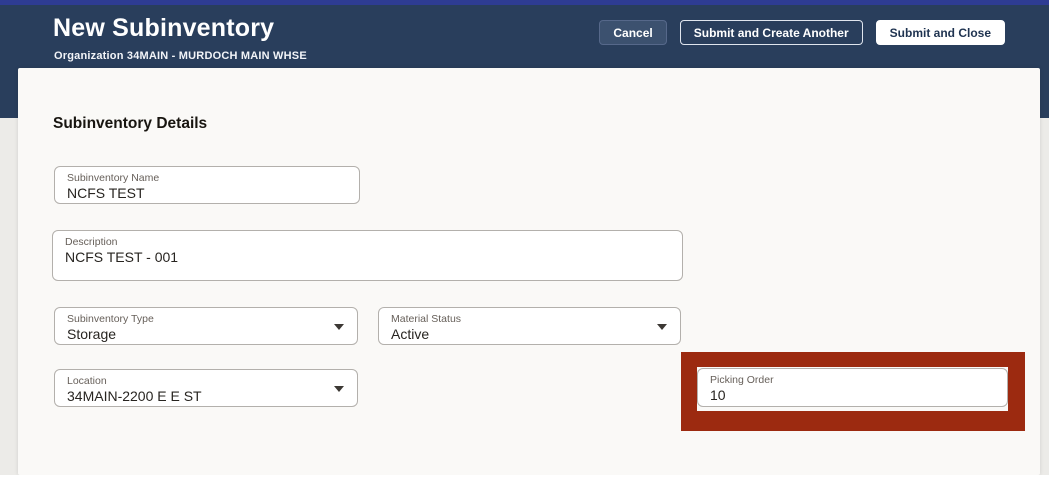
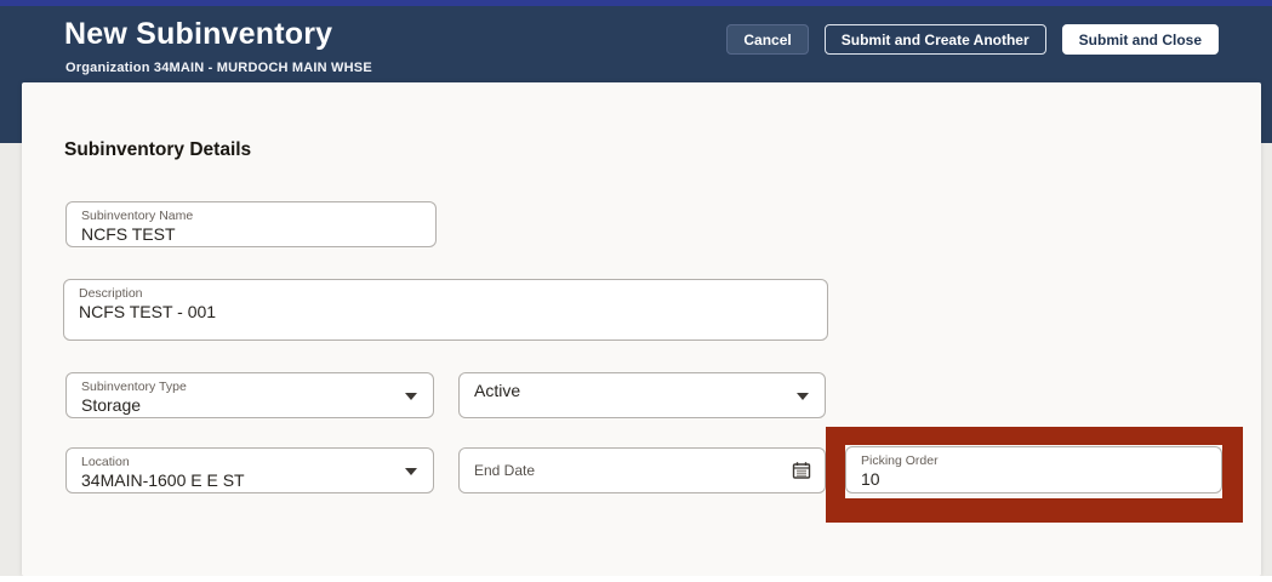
  New Subinventory
  Organization 34MAIN - MURDOCH MAIN WHSE
  Cancel
  Submit and Create Another
  Submit and Close
  Subinventory Details
  Subinventory Name
  NCFS TEST
  Description
  NCFS TEST - 001
  Subinventory Type
  Storage
- Material Status
  Active
  Location
- 34MAIN-2200 E E ST
+ 34MAIN-1600 E E ST
+ End Date
  Picking Order
  10
